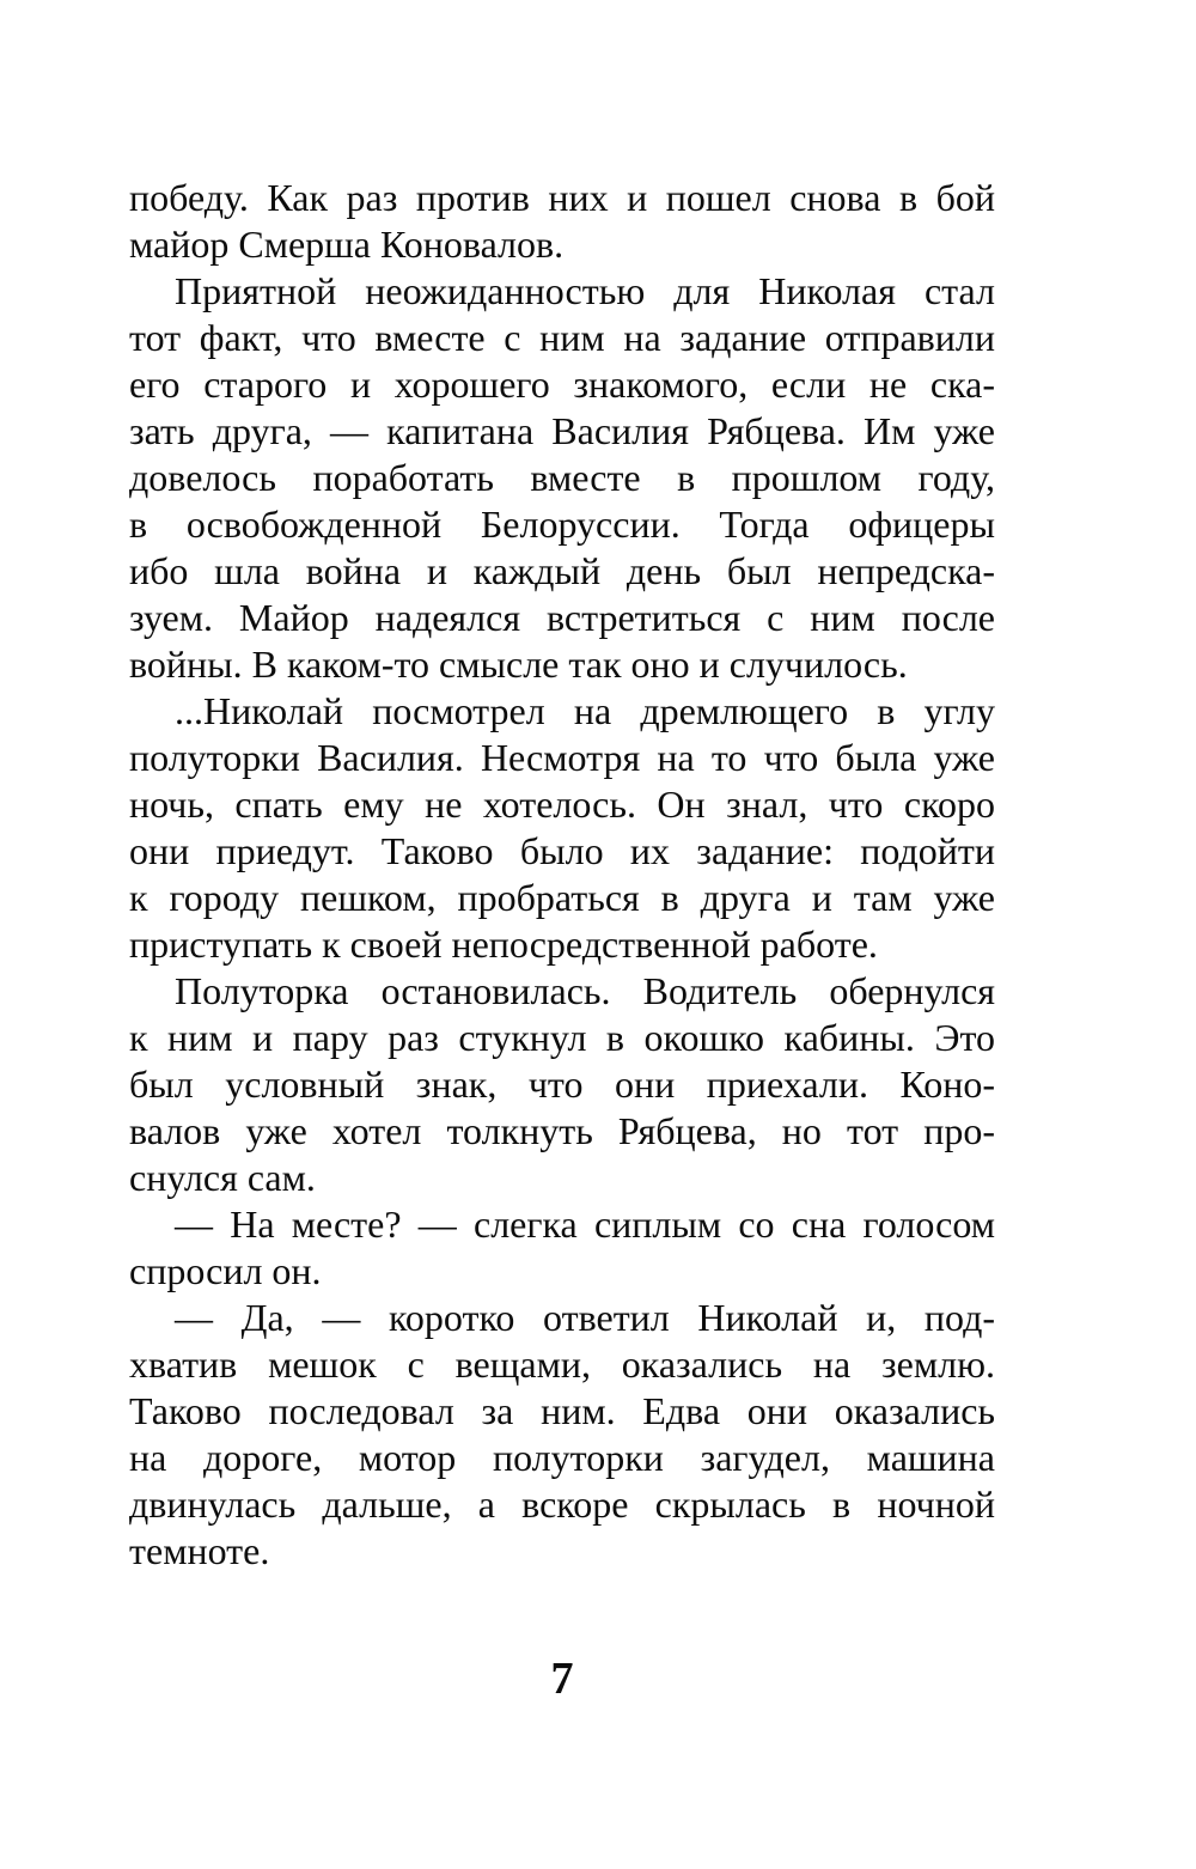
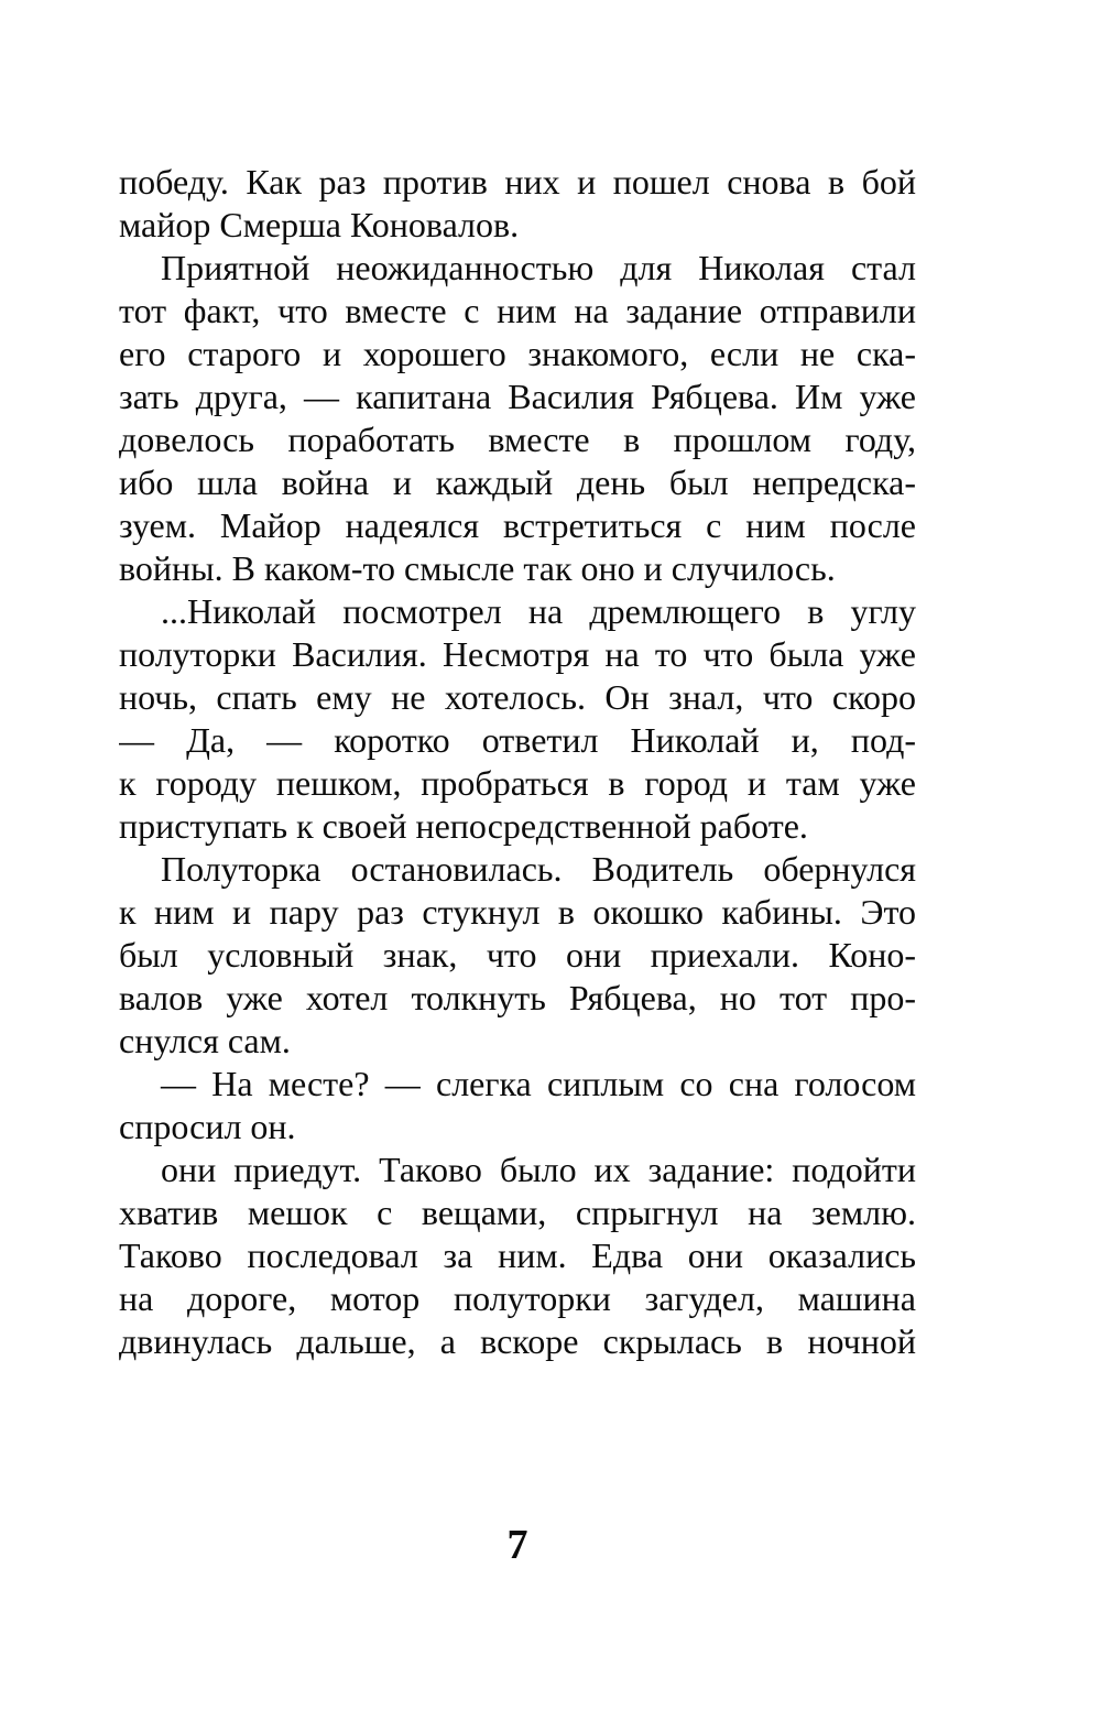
  победу. Как раз против них и пошел снова в бой
  майор Смерша Коновалов.
  Приятной неожиданностью для Николая стал
  тот факт, что вместе с ним на задание отправили
  его старого и хорошего знакомого, если не ска-
  зать друга, — капитана Василия Рябцева. Им уже
  довелось поработать вместе в прошлом году,
- в освобожденной Белоруссии. Тогда офицеры
  ибо шла война и каждый день был непредска-
  зуем. Майор надеялся встретиться с ним после
  войны. В каком-то смысле так оно и случилось.
  ...Николай посмотрел на дремлющего в углу
  полуторки Василия. Несмотря на то что была уже
  ночь, спать ему не хотелось. Он знал, что скоро
- они приедут. Таково было их задание: подойти
+ — Да, — коротко ответил Николай и, под-
- к городу пешком, пробраться в друга и там уже
+ к городу пешком, пробраться в город и там уже
  приступать к своей непосредственной работе.
  Полуторка остановилась. Водитель обернулся
  к ним и пару раз стукнул в окошко кабины. Это
  был условный знак, что они приехали. Коно-
  валов уже хотел толкнуть Рябцева, но тот про-
  снулся сам.
  — На месте? — слегка сиплым со сна голосом
  спросил он.
- — Да, — коротко ответил Николай и, под-
+ они приедут. Таково было их задание: подойти
- хватив мешок с вещами, оказались на землю.
+ хватив мешок с вещами, спрыгнул на землю.
  Таково последовал за ним. Едва они оказались
  на дороге, мотор полуторки загудел, машина
  двинулась дальше, а вскоре скрылась в ночной
- темноте.
  7
